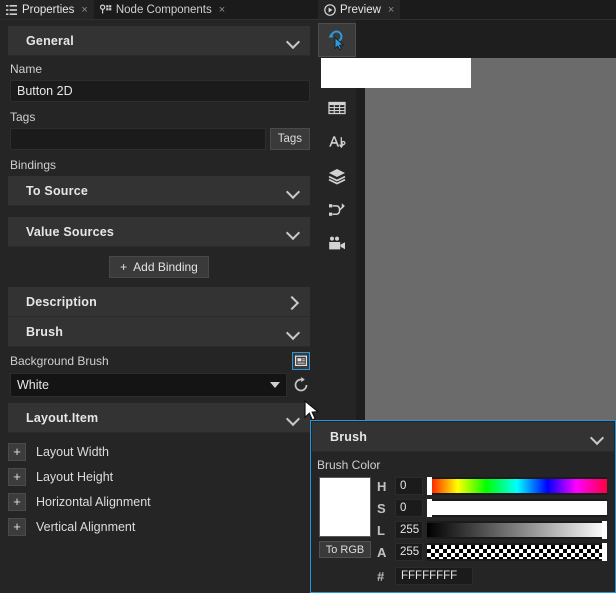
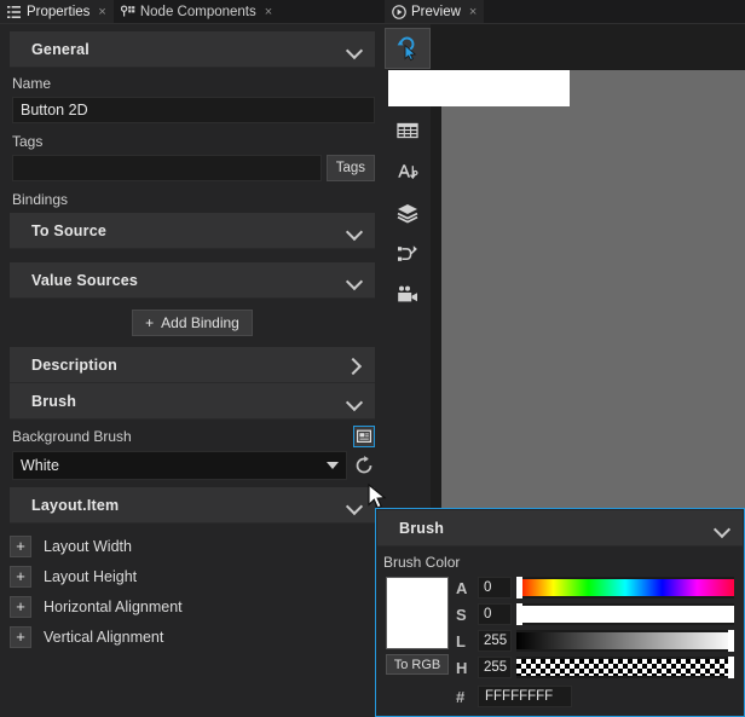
  Properties
  ×
  Node Components
  ×
  General
  Name
  Button 2D
  Tags
  Tags
  Bindings
  To Source
  Value Sources
  +
  Add Binding
  Description
  Brush
  Background Brush
  White
  Layout.Item
  +
  Layout Width
  +
  Layout Height
  +
  Horizontal Alignment
  +
  Vertical Alignment
  Preview
  ×
  Brush
  Brush Color
  To RGB
- H
+ A
  0
  S
  0
  L
  255
- A
+ H
  255
  #
  FFFFFFFF
